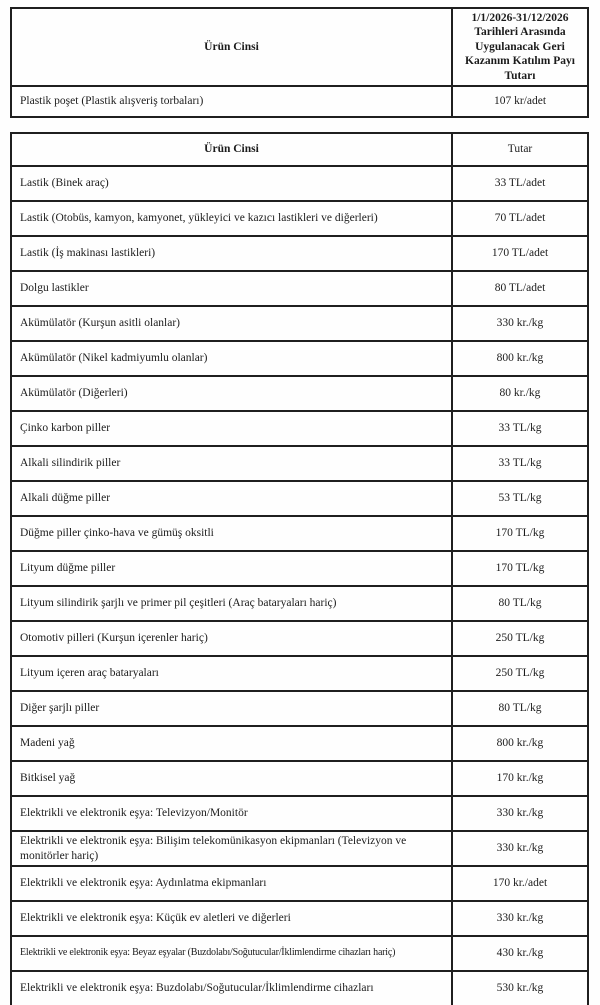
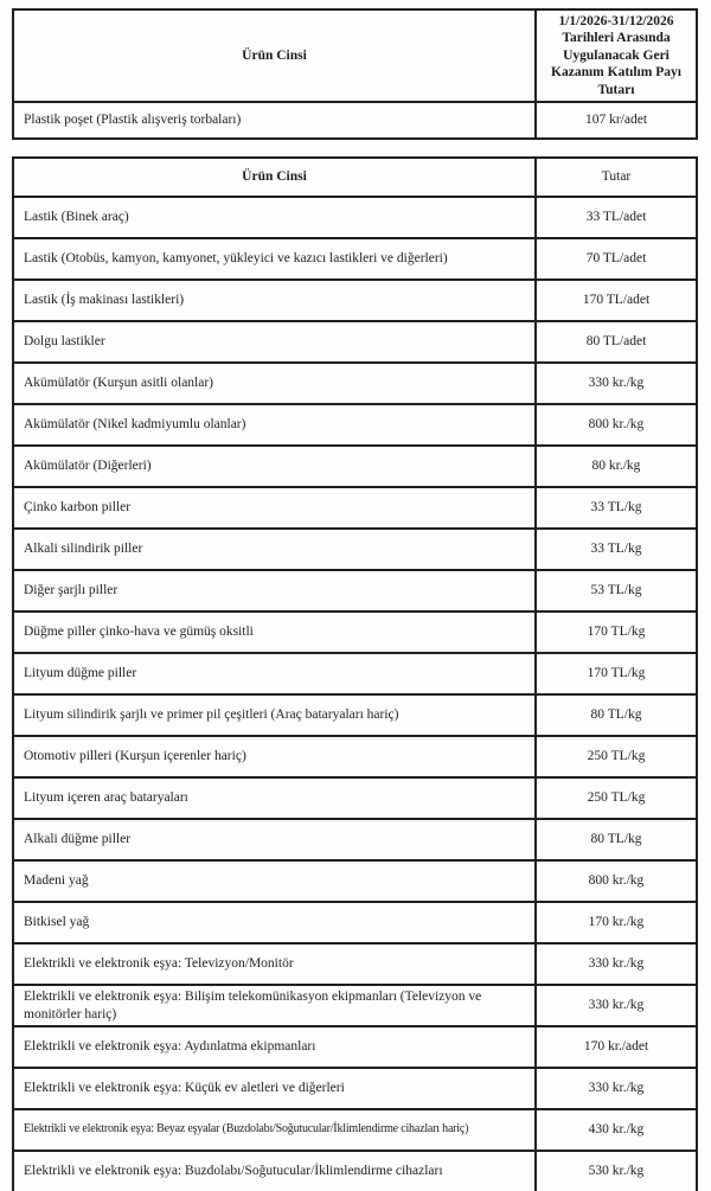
  Ürün Cinsi	1/1/2026-31/12/2026 Tarihleri Arasında Uygulanacak Geri Kazanım Katılım Payı Tutarı
  Plastik poşet (Plastik alışveriş torbaları)	107 kr/adet
  Ürün Cinsi	Tutar
  Lastik (Binek araç)	33 TL/adet
  Lastik (Otobüs, kamyon, kamyonet, yükleyici ve kazıcı lastikleri ve diğerleri)	70 TL/adet
  Lastik (İş makinası lastikleri)	170 TL/adet
  Dolgu lastikler	80 TL/adet
  Akümülatör (Kurşun asitli olanlar)	330 kr./kg
  Akümülatör (Nikel kadmiyumlu olanlar)	800 kr./kg
  Akümülatör (Diğerleri)	80 kr./kg
  Çinko karbon piller	33 TL/kg
  Alkali silindirik piller	33 TL/kg
- Alkali düğme piller	53 TL/kg
+ Diğer şarjlı piller	53 TL/kg
  Düğme piller çinko-hava ve gümüş oksitli	170 TL/kg
  Lityum düğme piller	170 TL/kg
  Lityum silindirik şarjlı ve primer pil çeşitleri (Araç bataryaları hariç)	80 TL/kg
  Otomotiv pilleri (Kurşun içerenler hariç)	250 TL/kg
  Lityum içeren araç bataryaları	250 TL/kg
- Diğer şarjlı piller	80 TL/kg
+ Alkali düğme piller	80 TL/kg
  Madeni yağ	800 kr./kg
  Bitkisel yağ	170 kr./kg
  Elektrikli ve elektronik eşya: Televizyon/Monitör	330 kr./kg
  Elektrikli ve elektronik eşya: Bilişim telekomünikasyon ekipmanları (Televizyon ve monitörler hariç)	330 kr./kg
  Elektrikli ve elektronik eşya: Aydınlatma ekipmanları	170 kr./adet
  Elektrikli ve elektronik eşya: Küçük ev aletleri ve diğerleri	330 kr./kg
  Elektrikli ve elektronik eşya: Beyaz eşyalar (Buzdolabı/Soğutucular/İklimlendirme cihazları hariç)	430 kr./kg
  Elektrikli ve elektronik eşya: Buzdolabı/Soğutucular/İklimlendirme cihazları	530 kr./kg
